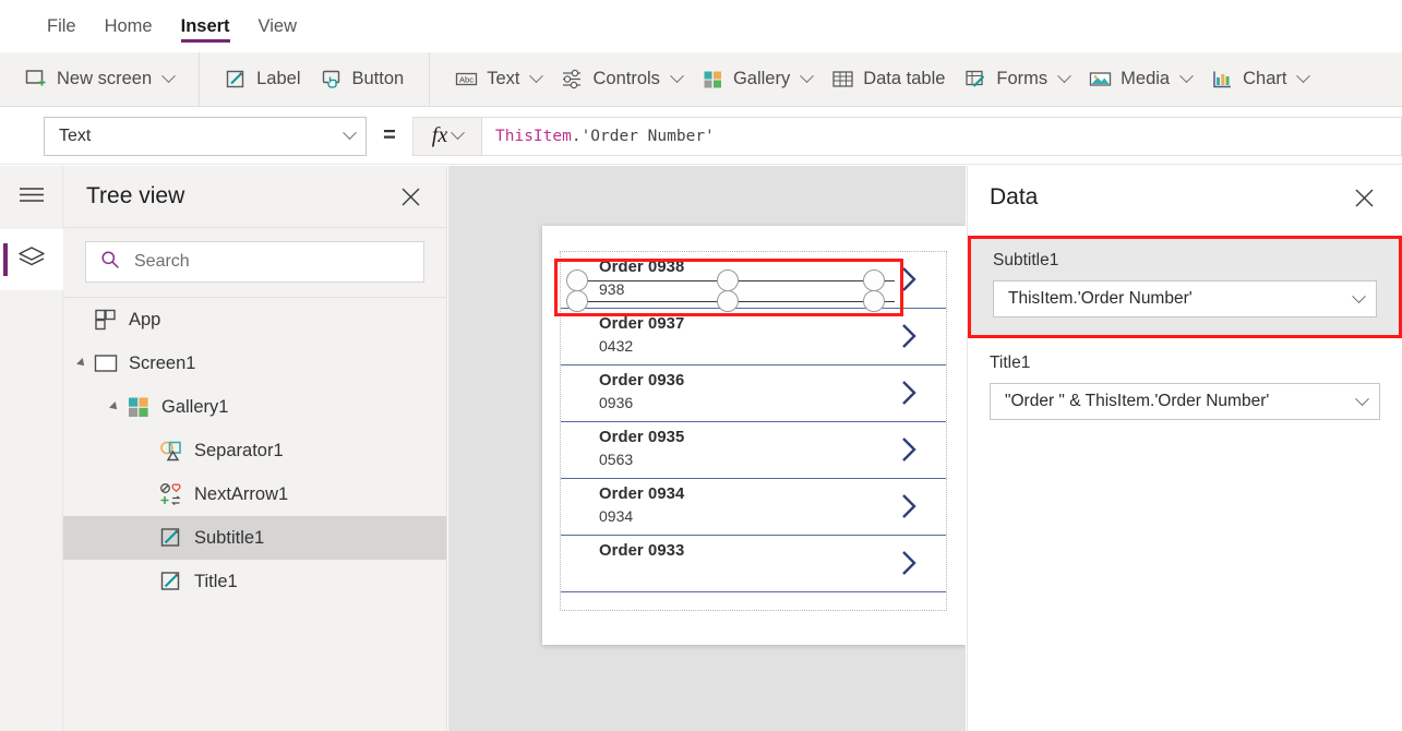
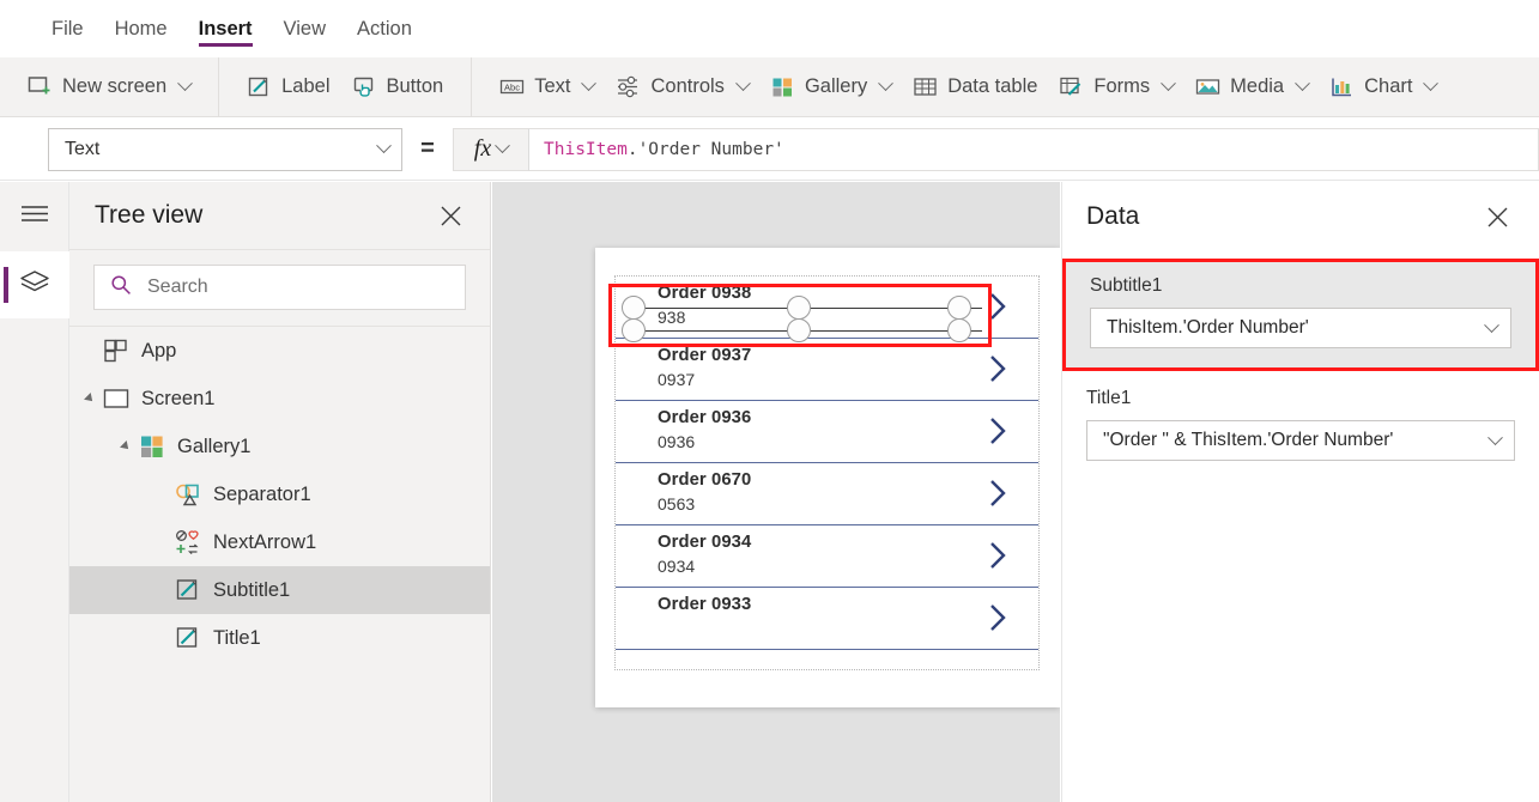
  File
  Home
  Insert
  View
+ Action
  New screen
  Label
  Button
  Abc
  Text
  Controls
  Gallery
  Data table
  Forms
  Media
  Chart
  Text
  =
  fx
  ThisItem
  .'Order Number'
  Tree view
  Search
  App
  Screen1
  Gallery1
  Separator1
  NextArrow1
  Subtitle1
  Title1
  Order 0938
  938
  Order 0937
- 0432
+ 0937
  Order 0936
  0936
- Order 0935
+ Order 0670
  0563
  Order 0934
  0934
  Order 0933
  Data
  Subtitle1
  ThisItem.'Order Number'
  Title1
  "Order " & ThisItem.'Order Number'
